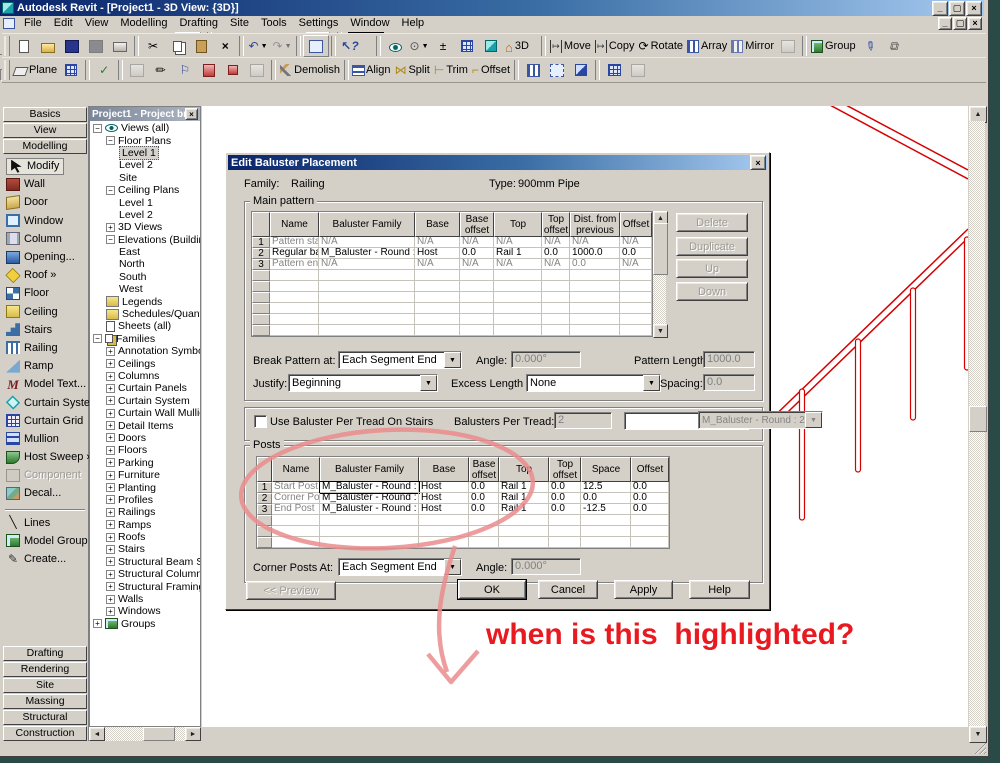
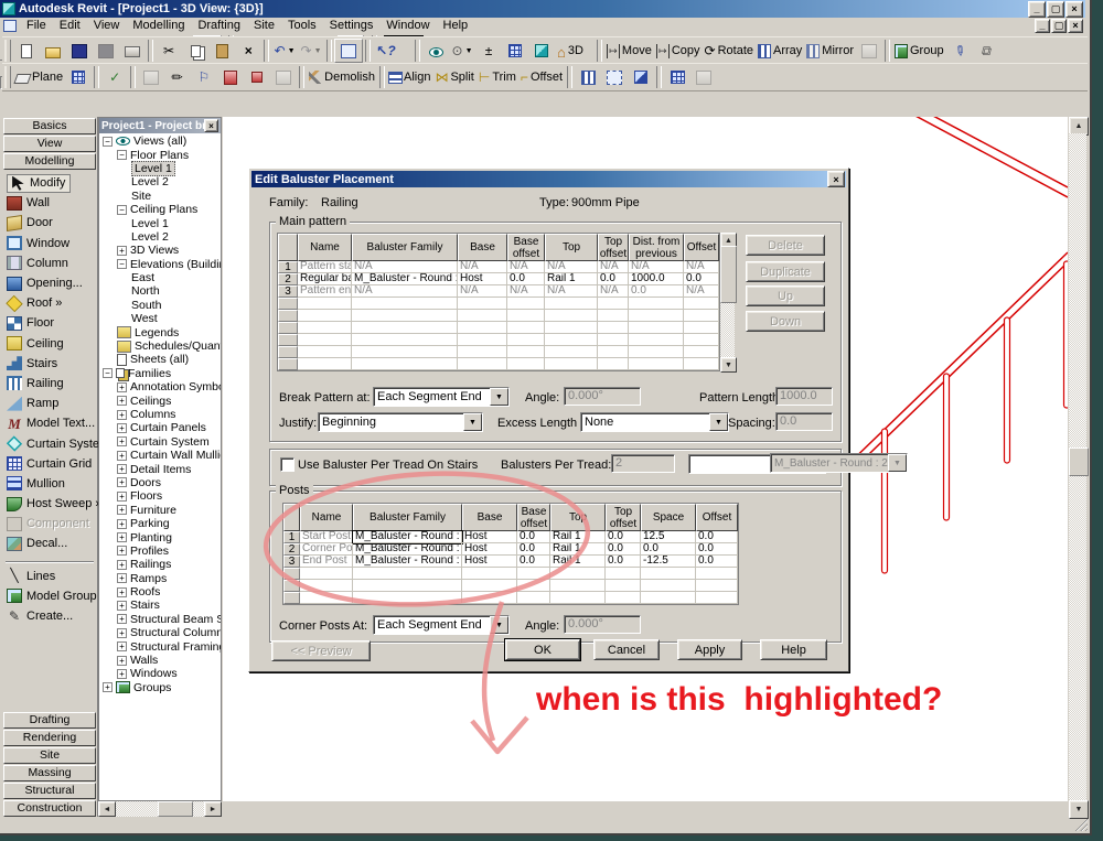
  Autodesk Revit - [Project1 - 3D View: {3D}]
  _
  ▢
  ×
  File
  Edit
  View
  Modelling
  Drafting
  Site
  Tools
  Settings
  Window
  Help
  _
  ▢
  ×
  ✂
  ×
  ↶
  ↷
  ↖?
  ⊙
  ±
  ⌂
  3D
  ↦
  Move
  ↦
  Copy
  ⟳
  Rotate
  Array
  Mirror
  Group
  ⧉
  Plane
  ✓
  ⚐
  Demolish
  Align
  ⋈
  Split
  ⊢
  Trim
  ⌐
  Offset
  Basics
  View
  Modelling
  Modify
  Wall
  Door
  Window
  Column
  Opening...
  Roof »
  Floor
  Ceiling
  Stairs
  Railing
  Ramp
  M
  Model Text...
  Curtain Syste
  Curtain Grid
  Mullion
  Host Sweep
  Component
  Decal...
  ╲
  Lines
  Model Group
  ✎
  Create...
  Drafting
  Rendering
  Site
  Massing
  Structural
  Construction
  Project1 - Project b
  ×
  −
  Views (all)
  −
  Floor Plans
  Level 1
  Level 2
  Site
  −
  Ceiling Plans
  Level 1
  Level 2
  +
  3D Views
  −
  Elevations (Buildi
  East
  North
  South
  West
  Legends
  Schedules/Quan
  Sheets (all)
  −
  Families
  +
  Annotation Symb
  +
  Ceilings
  +
  Columns
  +
  Curtain Panels
  +
  Curtain System
  +
  Curtain Wall Mulli
  +
  Detail Items
  +
  Doors
  +
  Floors
  +
- Parking
+ Furniture
  +
- Furniture
+ Parking
  +
  Planting
  +
  Profiles
  +
  Railings
  +
  Ramps
  +
  Roofs
  +
  Stairs
  +
  Structural Beam S
  +
  Structural Column
  +
  Structural Framin
  +
  Walls
  +
  Windows
  +
  Groups
  Edit Baluster Placement
  ×
  Family:
  Railing
  Type:
  900mm Pipe
  Main pattern
  Name
  Baluster Family
  Base
  Base
  offset
  Top
  Top
  offset
  Dist. from
  previous
  Offset
  1
  Pattern sta
  N/A
  N/A
  N/A
  N/A
  N/A
  N/A
  N/A
  2
  Regular ba
  M_Baluster - Round :
  Host
  0.0
  Rail 1
  0.0
  1000.0
  0.0
  3
  Pattern en
  N/A
  N/A
  N/A
  N/A
  N/A
  0.0
  N/A
  Delete
  Duplicate
  Up
  Down
  Break Pattern at:
  Each Segment End
  Angle:
  0.000°
  Pattern Lengt
  1000.0
  Justify:
  Beginning
  Excess Length
  None
  Spacing:
  0.0
  Use Baluster Per Tread On Stairs
  Balusters Per Tread:
  2
  Posts
  Name
  Baluster Family
  Base
  Base
  offset
  Top
  Top
  offset
  Space
  Offset
  1
  Start Post
  M_Baluster - Round :
  Host
  0.0
  Rail 1
  0.0
  12.5
  0.0
  2
  Corner Po
  M_Baluster - Round :
  Host
  0.0
  Rail 1
  0.0
  0.0
  0.0
  3
  End Post
  M_Baluster - Round :
  Host
  0.0
  Rail 1
  0.0
  -12.5
  0.0
  Corner Posts At:
  Each Segment End
  Angle:
  0.000°
  << Preview
  OK
  Cancel
  Apply
  Help
  when is this highlighted?
  M_Baluster - Round : 2
